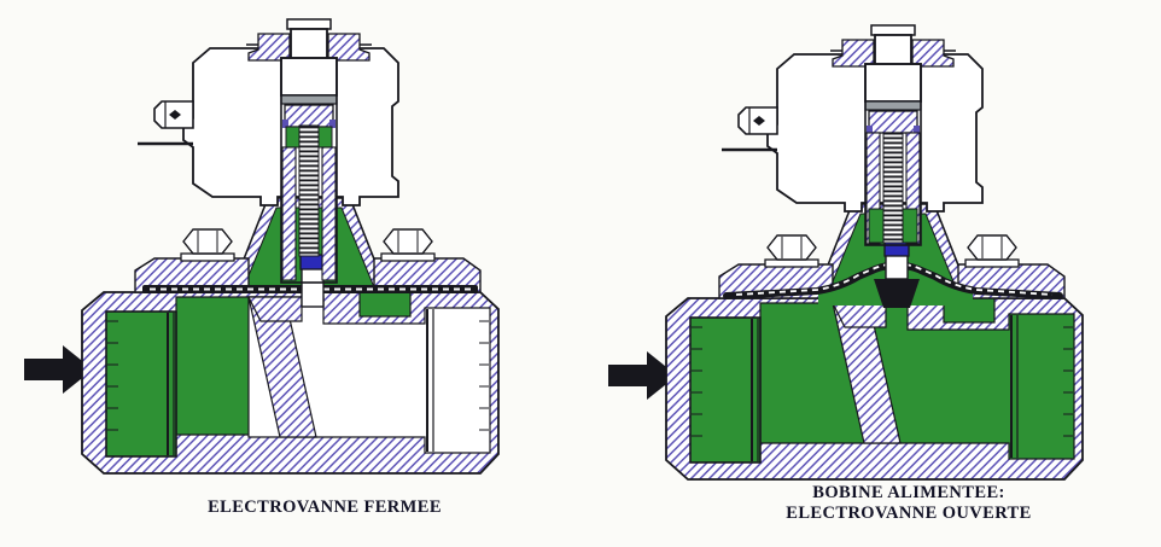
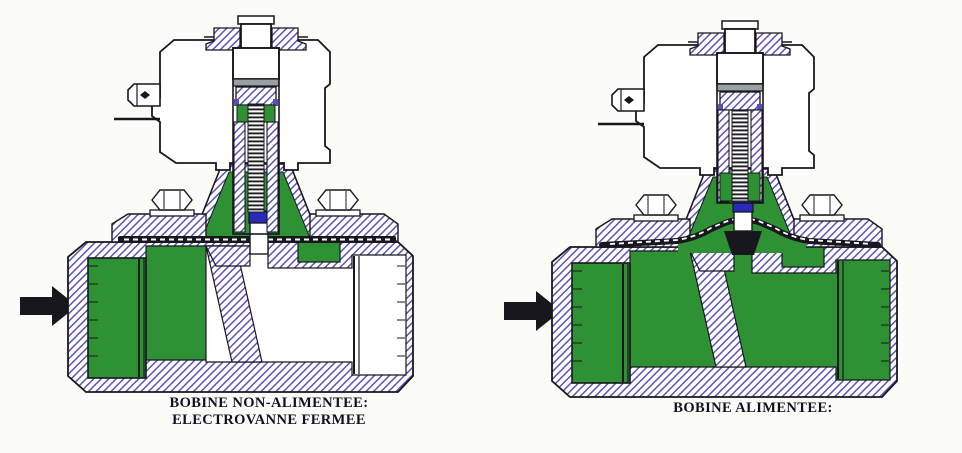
+ BOBINE NON-ALIMENTEE:
  ELECTROVANNE FERMEE
  BOBINE ALIMENTEE:
- ELECTROVANNE OUVERTE
